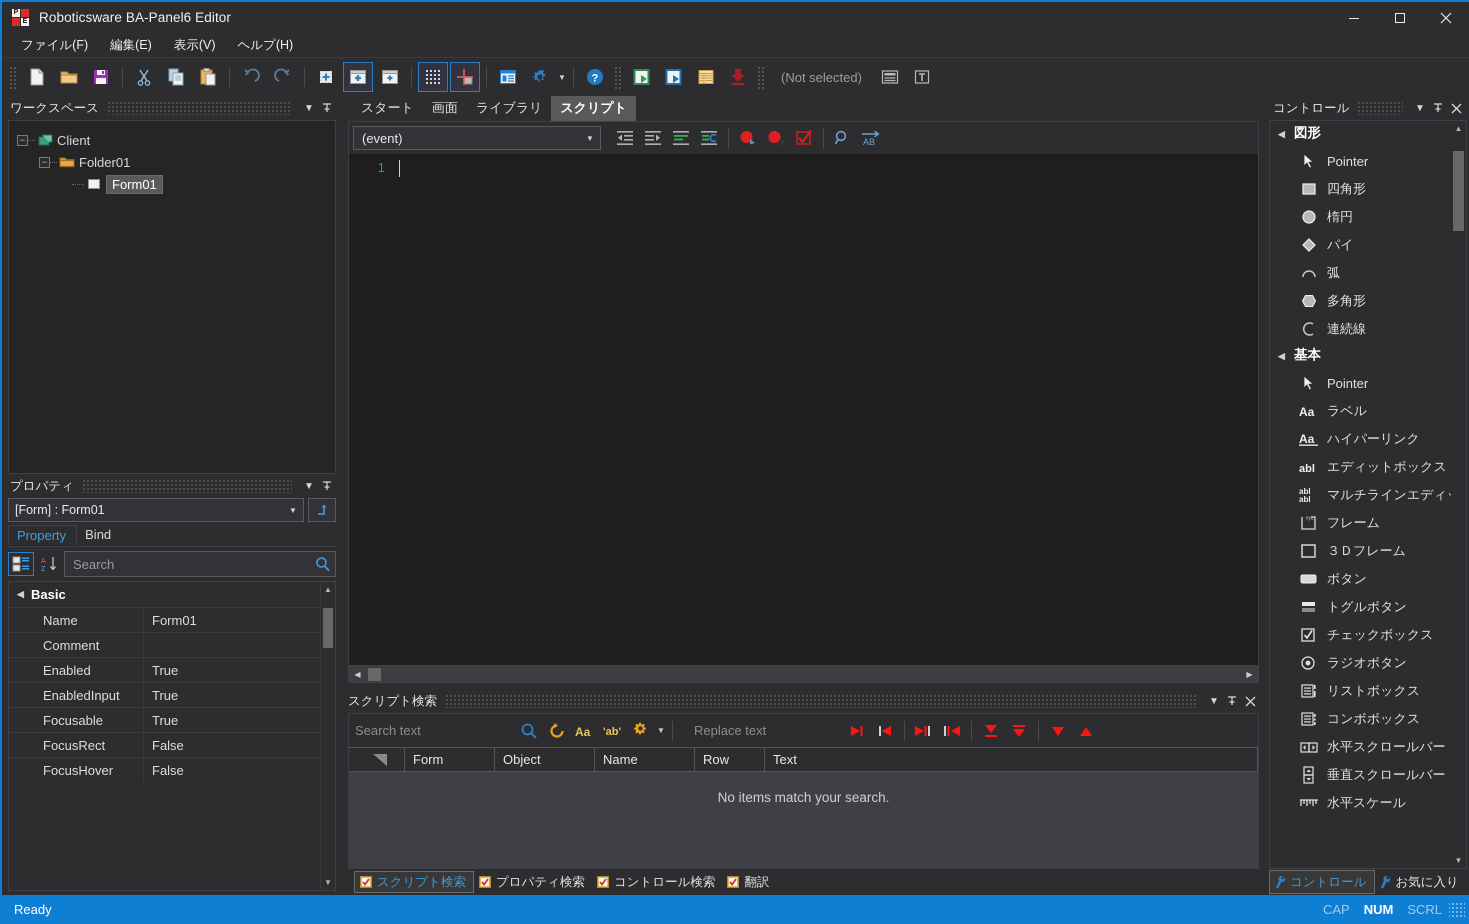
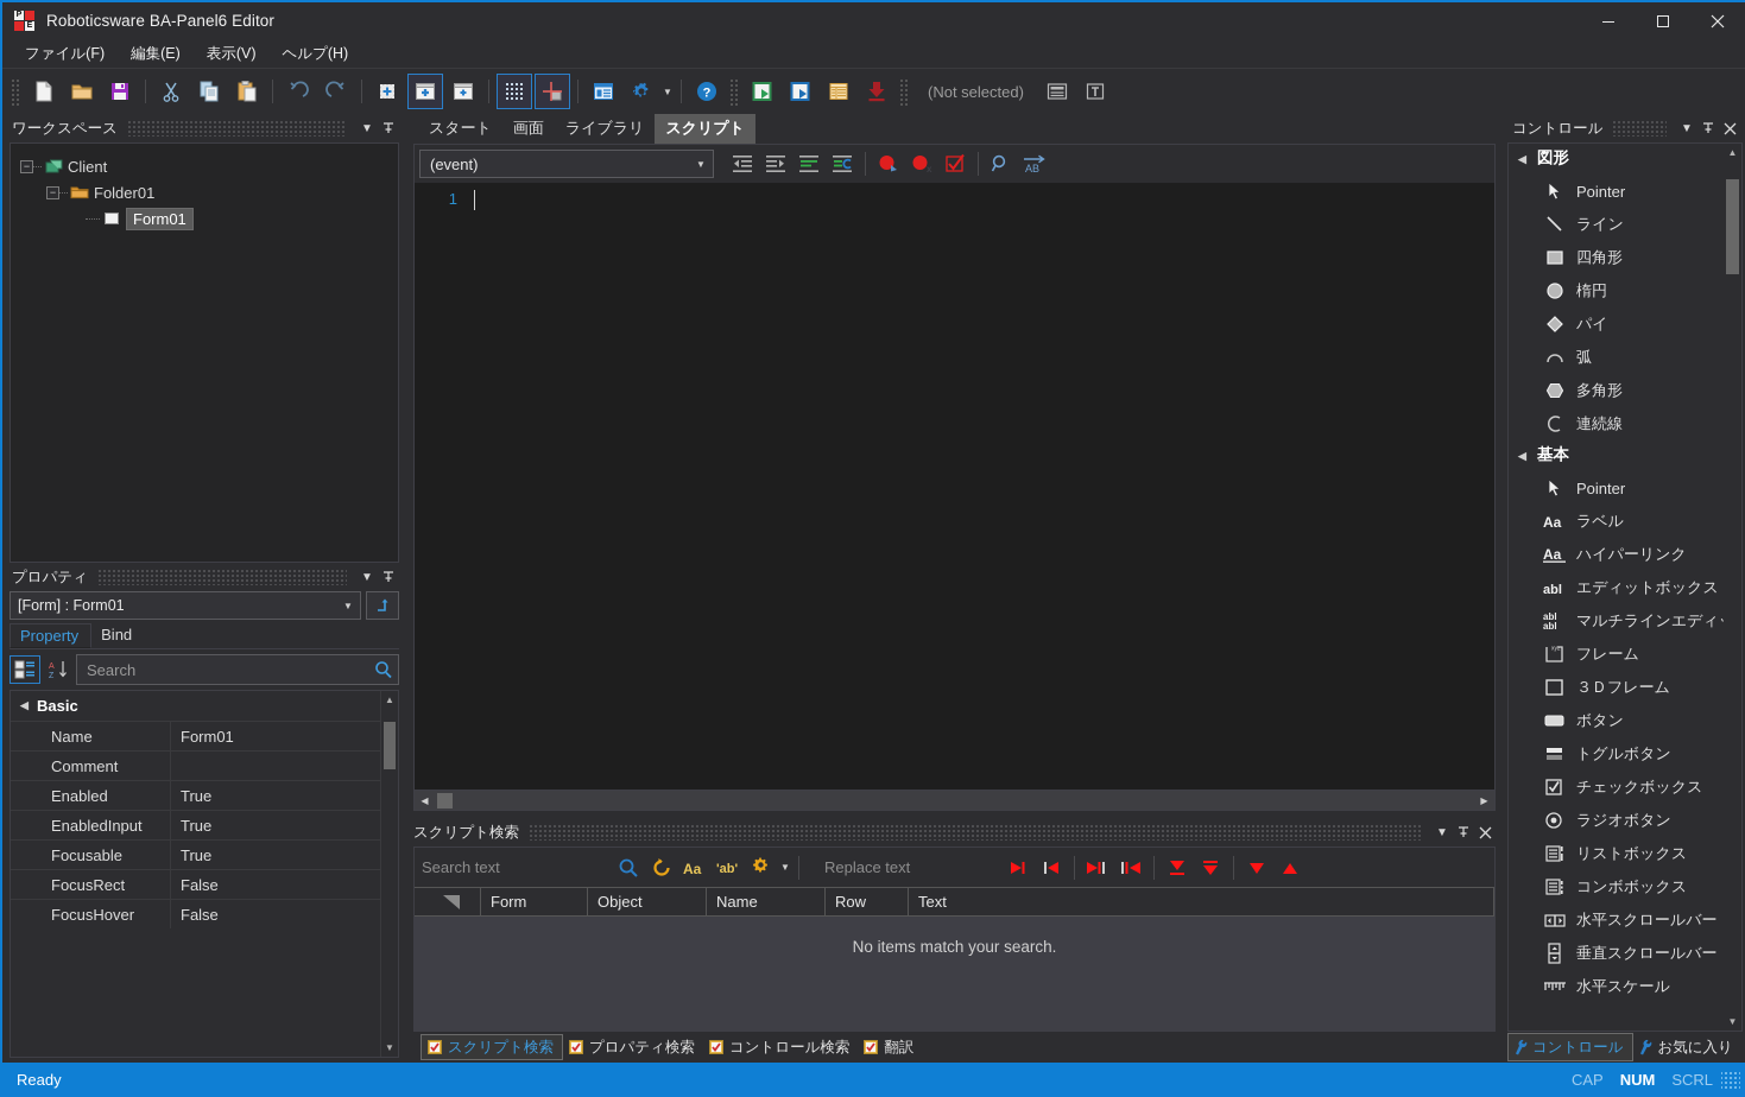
  Roboticsware BA-Panel6 Editor
  ファイル(F)
  編集(E)
  表示(V)
  ヘルプ(H)
  ▼
  ?
  (Not selected)
  ワークスペース
  ▼
  −
  Client
  −
  Folder01
  Form01
  プロパティ
  ▼
  [Form] : Form01
  ▼
  Property
  Bind
  Search
  ◀
  Basic
  Name
  Form01
  Comment
  Enabled
  True
  EnabledInput
  True
  Focusable
  True
  FocusRect
  False
  FocusHover
  False
  ▲
  ▼
  スタート
  画面
  ライブラリ
  スクリプト
  (event)
  ▼
  x
  AB
  1
  ◀
  ▶
  スクリプト検索
  ▼
  Search text
  Aa
  'ab'
  ▼
  Replace text
  Form
  Object
  Name
  Row
  Text
  No items match your search.
  スクリプト検索
  プロパティ検索
  コントロール検索
  翻訳
  コントロール
  ▼
  ◀
  図形
  Pointer
+ ライン
  四角形
  楕円
  パイ
  弧
  多角形
  連続線
  ◀
  基本
  Pointer
  Aa
  ラベル
  Aa
  ハイパーリンク
  abl
  エディットボックス
  abl
  abl
  マルチラインエディ
  フレーム
  ３Ｄフレーム
  ボタン
  トグルボタン
  チェックボックス
  ラジオボタン
  リストボックス
  コンボボックス
  水平スクロールバー
  垂直スクロールバー
  水平スケール
  ▲
  ▼
  コントロール
  お気に入り
  Ready
  CAP
  NUM
  SCRL
